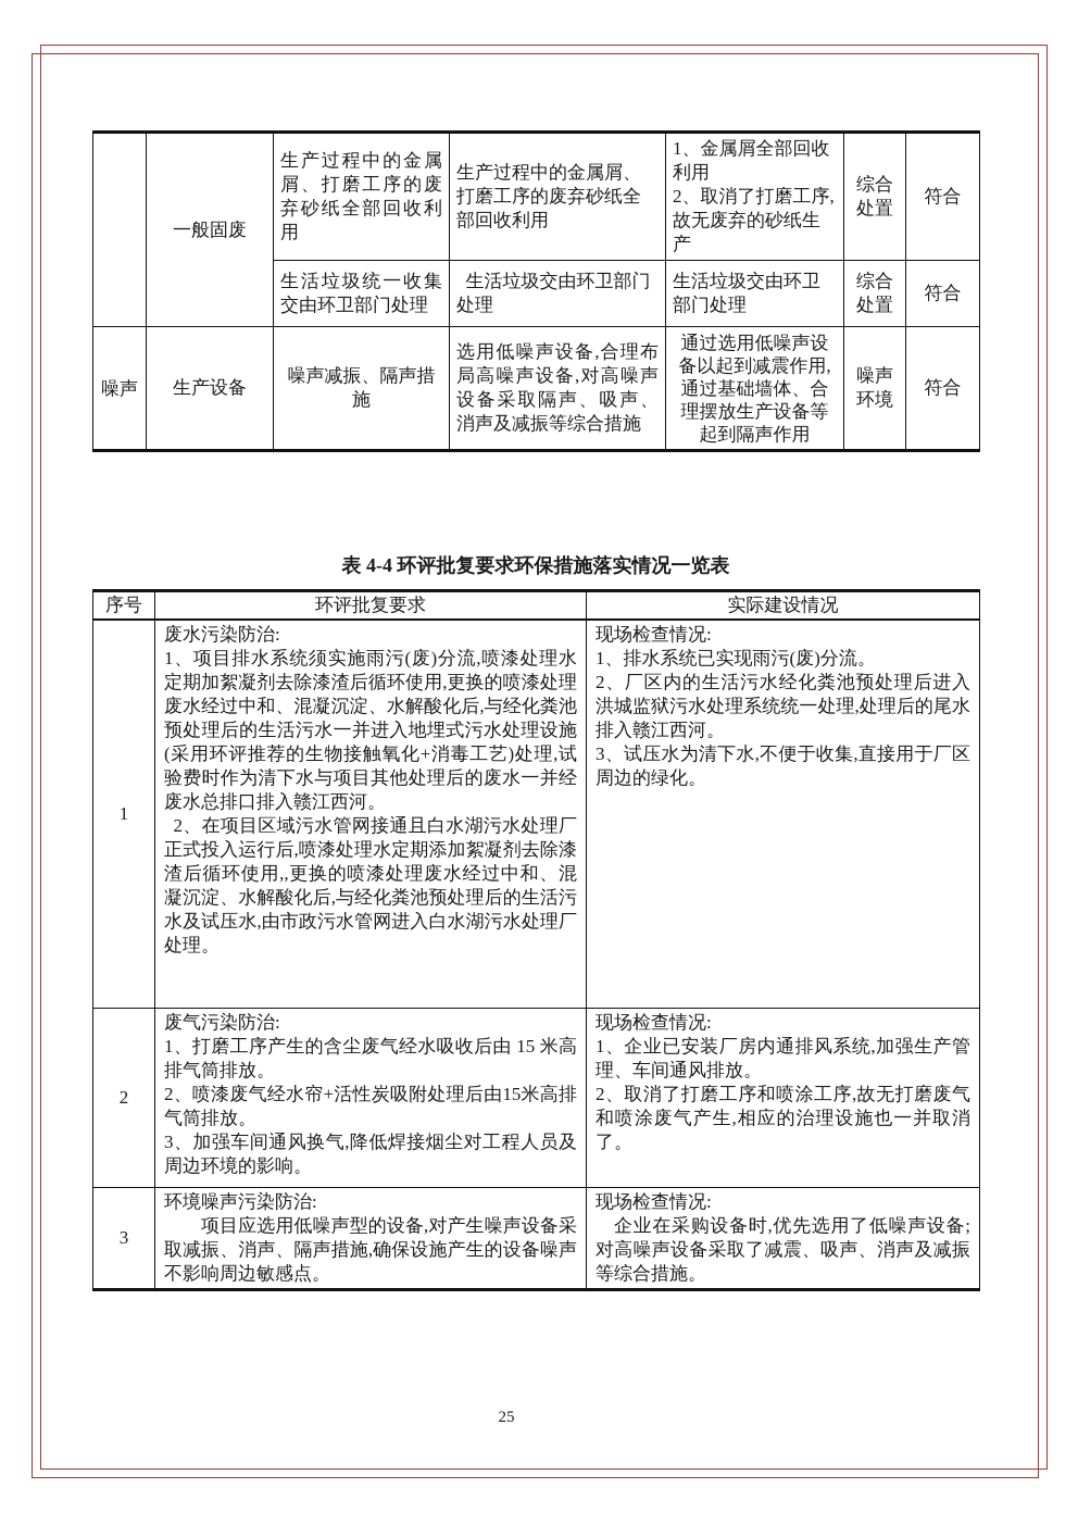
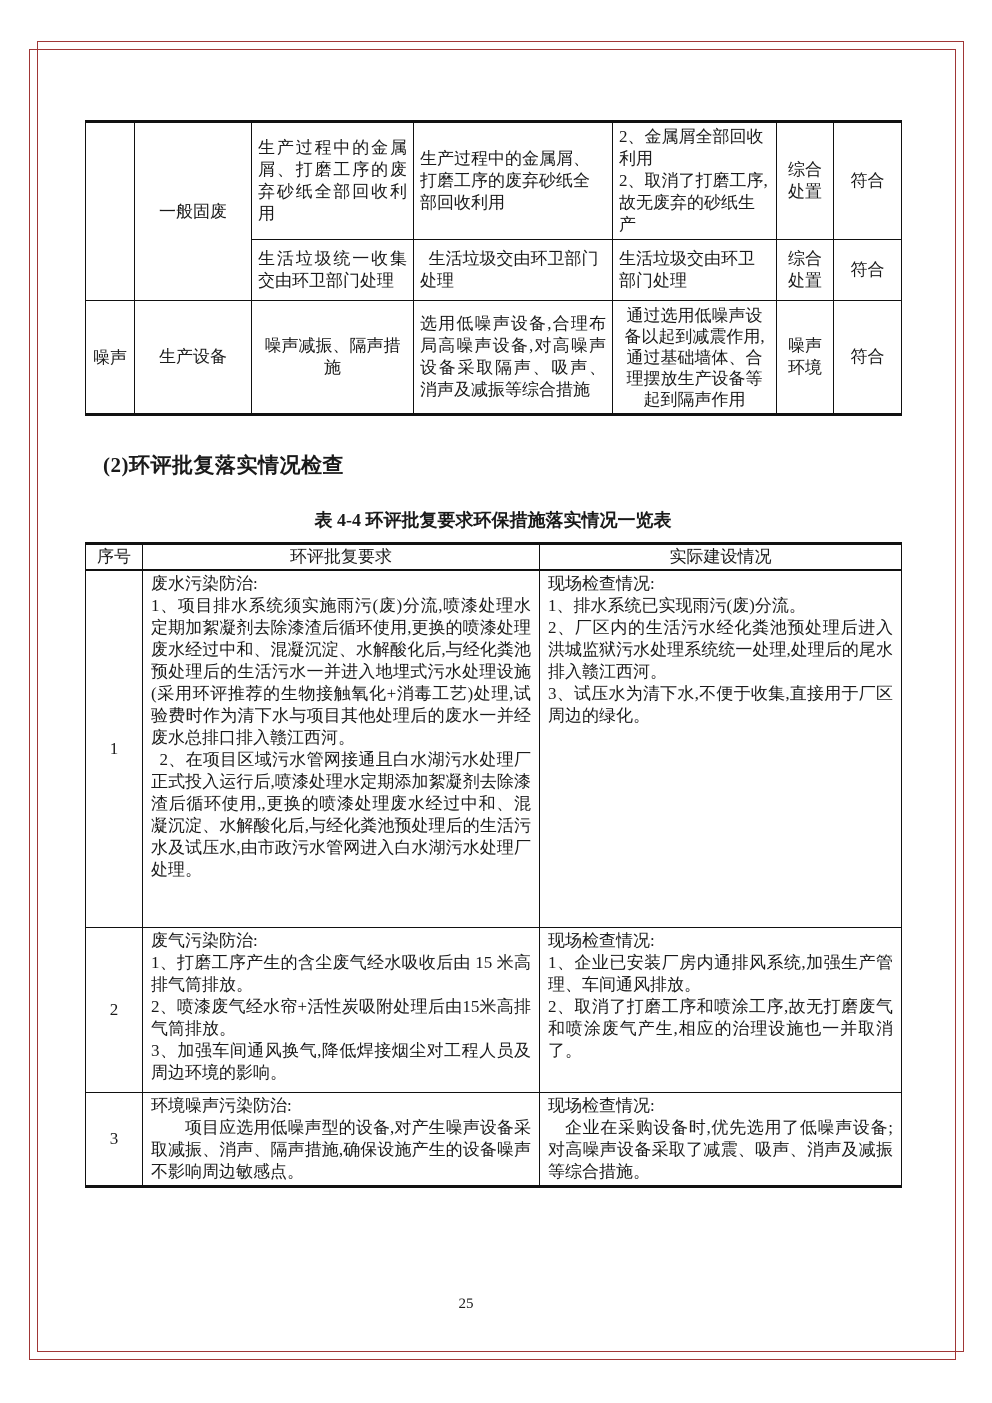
- 	一般固废	生产过程中的金属屑、打磨工序的废弃砂纸全部回收利用	生产过程中的金属屑、打磨工序的废弃砂纸全部回收利用	1、金属屑全部回收利用 2、取消了打磨工序,故无废弃的砂纸生产	综合处置	符合
+ 	一般固废	生产过程中的金属屑、打磨工序的废弃砂纸全部回收利用	生产过程中的金属屑、打磨工序的废弃砂纸全部回收利用	2、金属屑全部回收利用 2、取消了打磨工序,故无废弃的砂纸生产	综合处置	符合
  生活垃圾统一收集交由环卫部门处理	生活垃圾交由环卫部门处理	生活垃圾交由环卫部门处理	综合处置	符合
  噪声	生产设备	噪声减振、隔声措施	选用低噪声设备,合理布局高噪声设备,对高噪声设备采取隔声、吸声、消声及减振等综合措施	通过选用低噪声设备以起到减震作用,通过基础墙体、合理摆放生产设备等起到隔声作用	噪声环境	符合
+ (2)环评批复落实情况检查
  表 4-4 环评批复要求环保措施落实情况一览表
  序号	环评批复要求	实际建设情况
  1	废水污染防治: 1、项目排水系统须实施雨污(废)分流,喷漆处理水定期加絮凝剂去除漆渣后循环使用,更换的喷漆处理废水经过中和、混凝沉淀、水解酸化后,与经化粪池预处理后的生活污水一并进入地埋式污水处理设施(采用环评推荐的生物接触氧化+消毒工艺)处理,试验费时作为清下水与项目其他处理后的废水一并经废水总排口排入赣江西河。 2、在项目区域污水管网接通且白水湖污水处理厂正式投入运行后,喷漆处理水定期添加絮凝剂去除漆渣后循环使用,,更换的喷漆处理废水经过中和、混凝沉淀、水解酸化后,与经化粪池预处理后的生活污水及试压水,由市政污水管网进入白水湖污水处理厂处理。	现场检查情况: 1、排水系统已实现雨污(废)分流。 2、厂区内的生活污水经化粪池预处理后进入洪城监狱污水处理系统统一处理,处理后的尾水排入赣江西河。 3、试压水为清下水,不便于收集,直接用于厂区周边的绿化。
  2	废气污染防治: 1、打磨工序产生的含尘废气经水吸收后由 15 米高排气筒排放。 2、喷漆废气经水帘+活性炭吸附处理后由15米高排气筒排放。 3、加强车间通风换气,降低焊接烟尘对工程人员及周边环境的影响。	现场检查情况: 1、企业已安装厂房内通排风系统,加强生产管理、车间通风排放。 2、取消了打磨工序和喷涂工序,故无打磨废气和喷涂废气产生,相应的治理设施也一并取消了。
  3	环境噪声污染防治: 项目应选用低噪声型的设备,对产生噪声设备采取减振、消声、隔声措施,确保设施产生的设备噪声不影响周边敏感点。	现场检查情况: 企业在采购设备时,优先选用了低噪声设备;对高噪声设备采取了减震、吸声、消声及减振等综合措施。
  25
